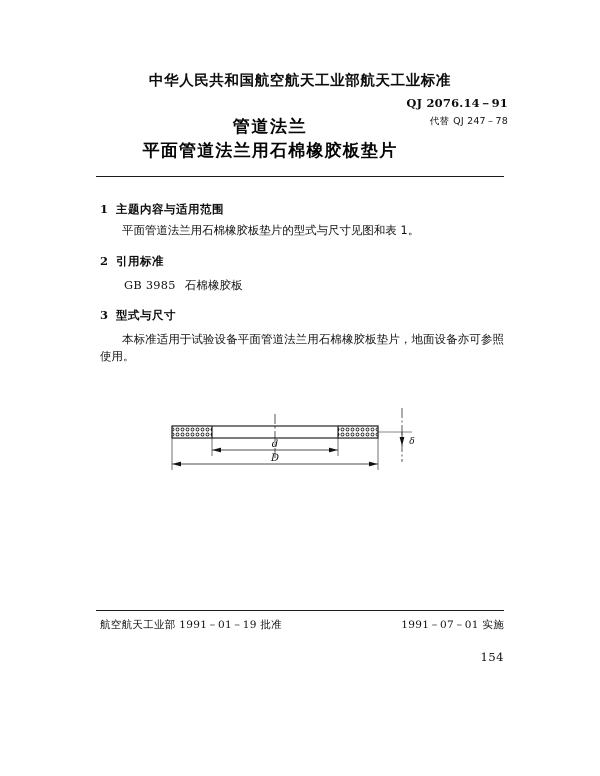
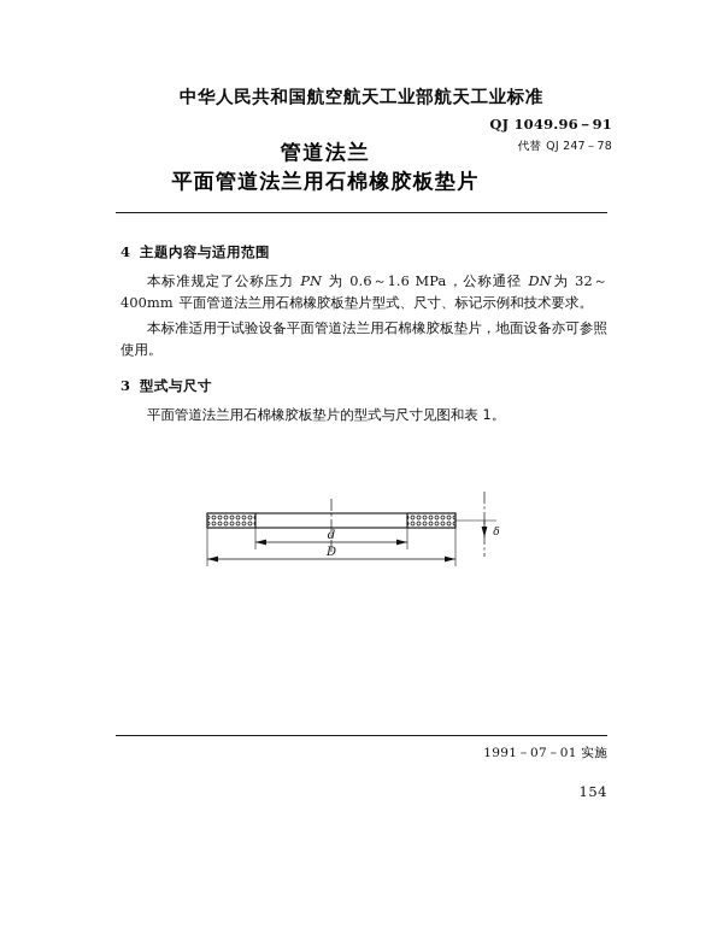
  中华人民共和国航空航天工业部航天工业标准
- QJ 2076.14－91
+ QJ 1049.96－91
  代替 QJ 247－78
  管道法兰
  平面管道法兰用石棉橡胶板垫片
- 1 主题内容与适用范围
+ 4 主题内容与适用范围
+ 本标准规定了公称压力 PN 为 0.6～1.6 MPa，公称通径 DN为 32～400mm 平面管道法兰用石棉橡胶板垫片型式、尺寸、标记示例和技术要求。
- 平面管道法兰用石棉橡胶板垫片的型式与尺寸见图和表 1。
+ 本标准适用于试验设备平面管道法兰用石棉橡胶板垫片，地面设备亦可参照使用。
- 2 引用标准
- GB 3985 石棉橡胶板
  3 型式与尺寸
- 本标准适用于试验设备平面管道法兰用石棉橡胶板垫片，地面设备亦可参照使用。
+ 平面管道法兰用石棉橡胶板垫片的型式与尺寸见图和表 1。
  d
  D
  δ
- 航空航天工业部 1991－01－19 批准
  1991－07－01 实施
  154
